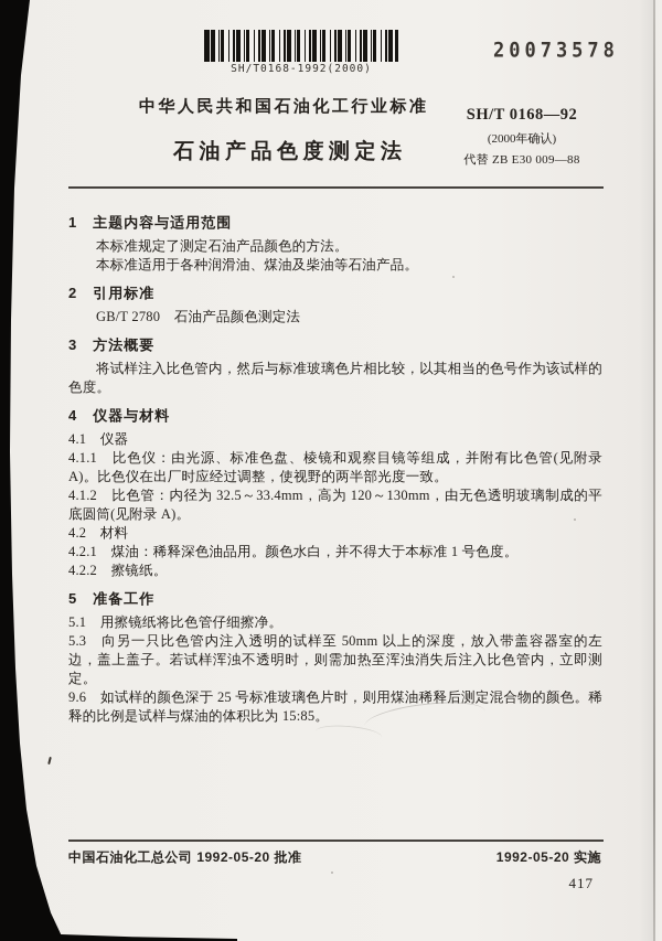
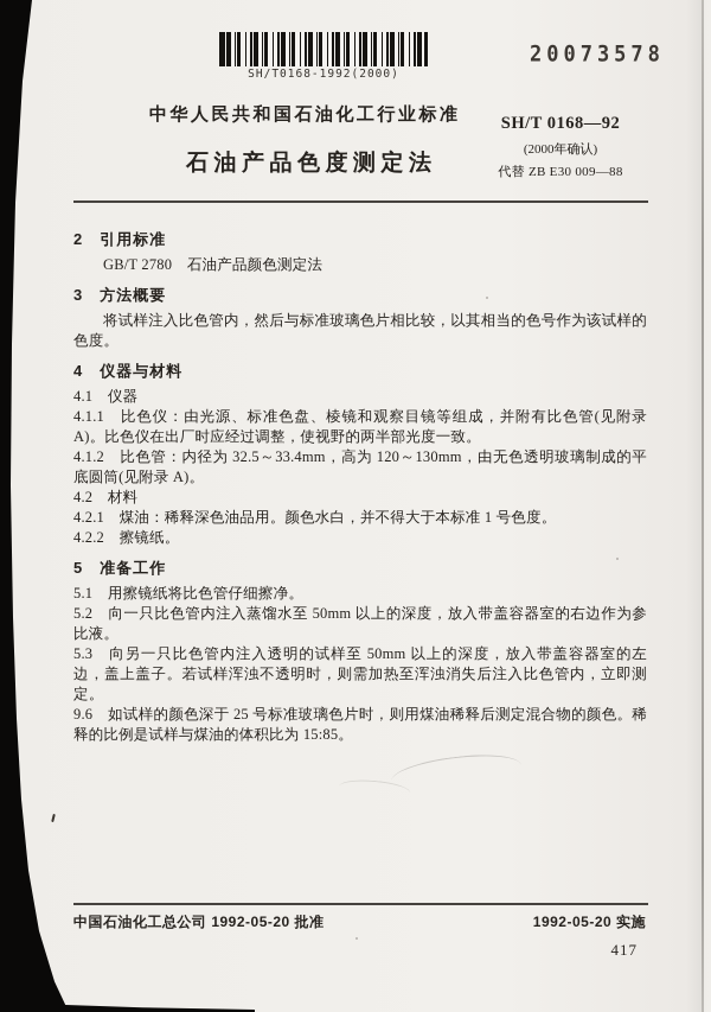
  SH/T0168-1992(2000)
  20073578
  中华人民共和国石油化工行业标准
  石油产品色度测定法
  SH/T 0168—92
  (2000年确认)
  代替 ZB E30 009—88
- 1 主题内容与适用范围
- 本标准规定了测定石油产品颜色的方法。
- 本标准适用于各种润滑油、煤油及柴油等石油产品。
  2 引用标准
  GB/T 2780 石油产品颜色测定法
  3 方法概要
  将试样注入比色管内，然后与标准玻璃色片相比较，以其相当的色号作为该试样的色度。
  4 仪器与材料
  4.1 仪器
  4.1.1 比色仪：由光源、标准色盘、棱镜和观察目镜等组成，并附有比色管(见附录 A)。比色仪在出厂时应经过调整，使视野的两半部光度一致。
  4.1.2 比色管：内径为 32.5～33.4mm，高为 120～130mm，由无色透明玻璃制成的平底圆筒(见附录 A)。
  4.2 材料
  4.2.1 煤油：稀释深色油品用。颜色水白，并不得大于本标准 1 号色度。
  4.2.2 擦镜纸。
  5 准备工作
  5.1 用擦镜纸将比色管仔细擦净。
+ 5.2 向一只比色管内注入蒸馏水至 50mm 以上的深度，放入带盖容器室的右边作为参比液。
  5.3 向另一只比色管内注入透明的试样至 50mm 以上的深度，放入带盖容器室的左边，盖上盖子。若试样浑浊不透明时，则需加热至浑浊消失后注入比色管内，立即测定。
  9.6 如试样的颜色深于 25 号标准玻璃色片时，则用煤油稀释后测定混合物的颜色。稀释的比例是试样与煤油的体积比为 15:85。
  中国石油化工总公司 1992-05-20 批准
  1992-05-20 实施
  417
